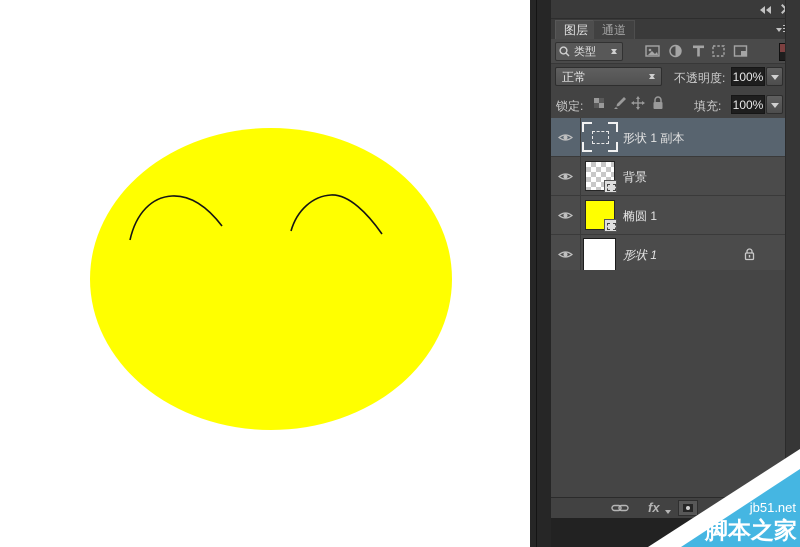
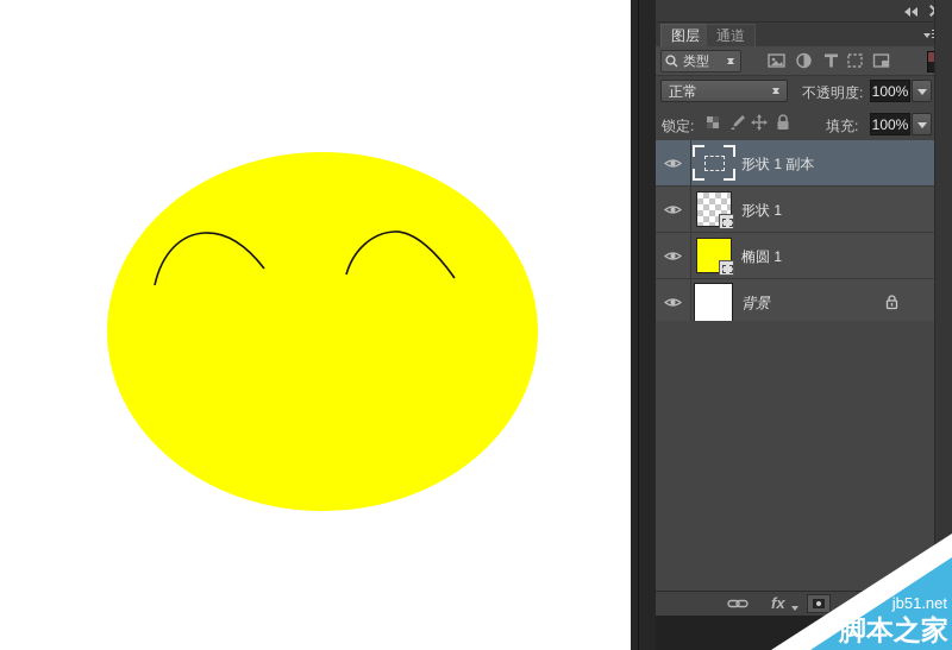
  图层
  通道
  类型
  正常
  不透明度:
  100%
  锁定:
  填充:
  100%
  形状 1 副本
- 背景
+ 形状 1
  椭圆 1
- 形状 1
+ 背景
  fx
  jb51.net
  脚本之家
